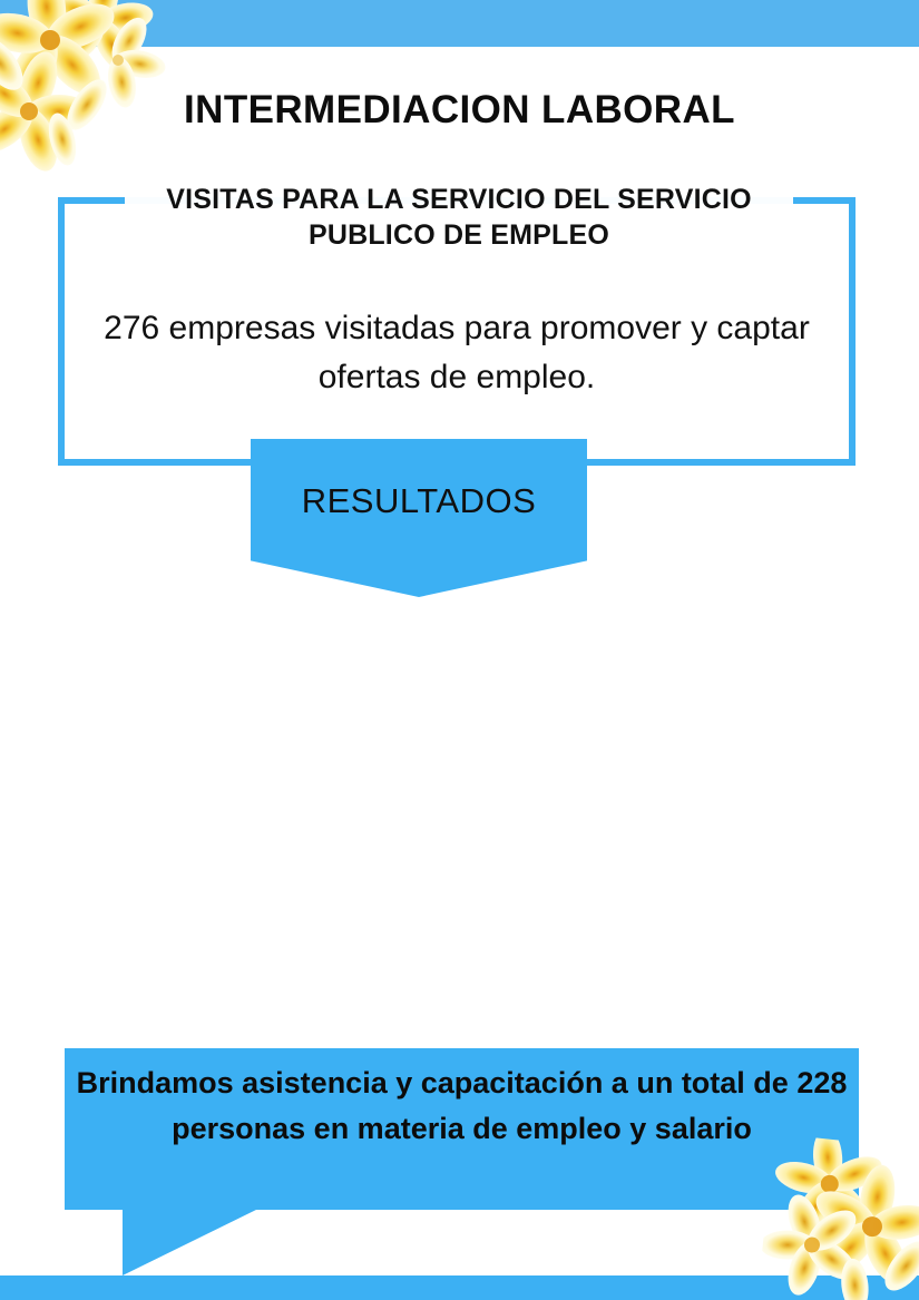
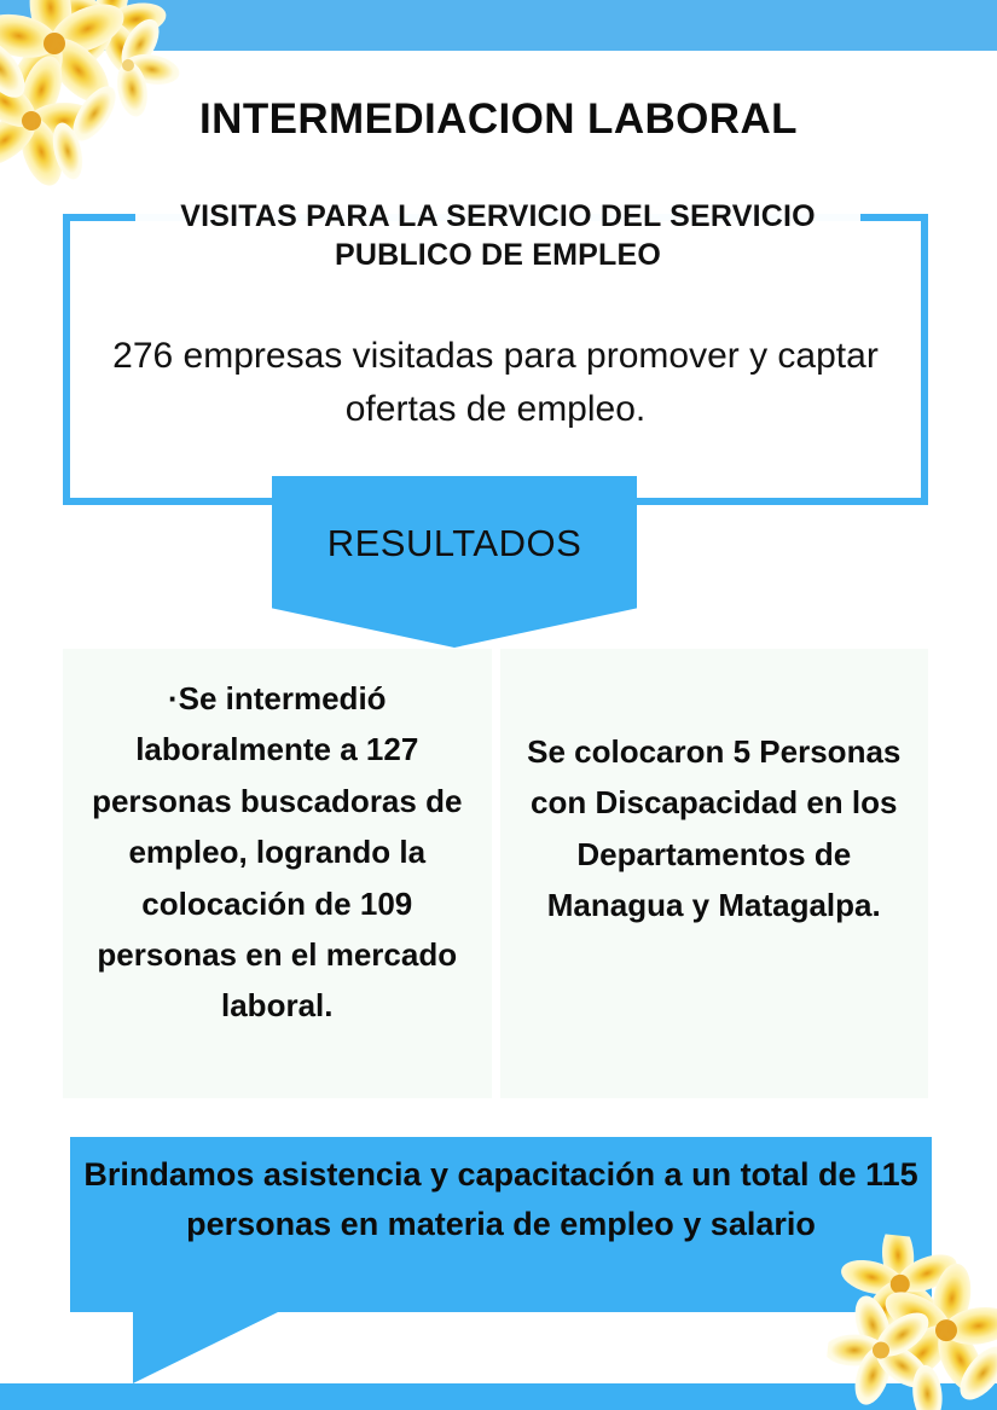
  INTERMEDIACION LABORAL
  VISITAS PARA LA SERVICIO DEL SERVICIO PUBLICO DE EMPLEO
  276 empresas visitadas para promover y captar ofertas de empleo.
  RESULTADOS
+ ·Se intermedió laboralmente a 127 personas buscadoras de empleo, logrando la colocación de 109 personas en el mercado laboral.
+ Se colocaron 5 Personas con Discapacidad en los Departamentos de Managua y Matagalpa.
- Brindamos asistencia y capacitación a un total de 228 personas en materia de empleo y salario
+ Brindamos asistencia y capacitación a un total de 115 personas en materia de empleo y salario
